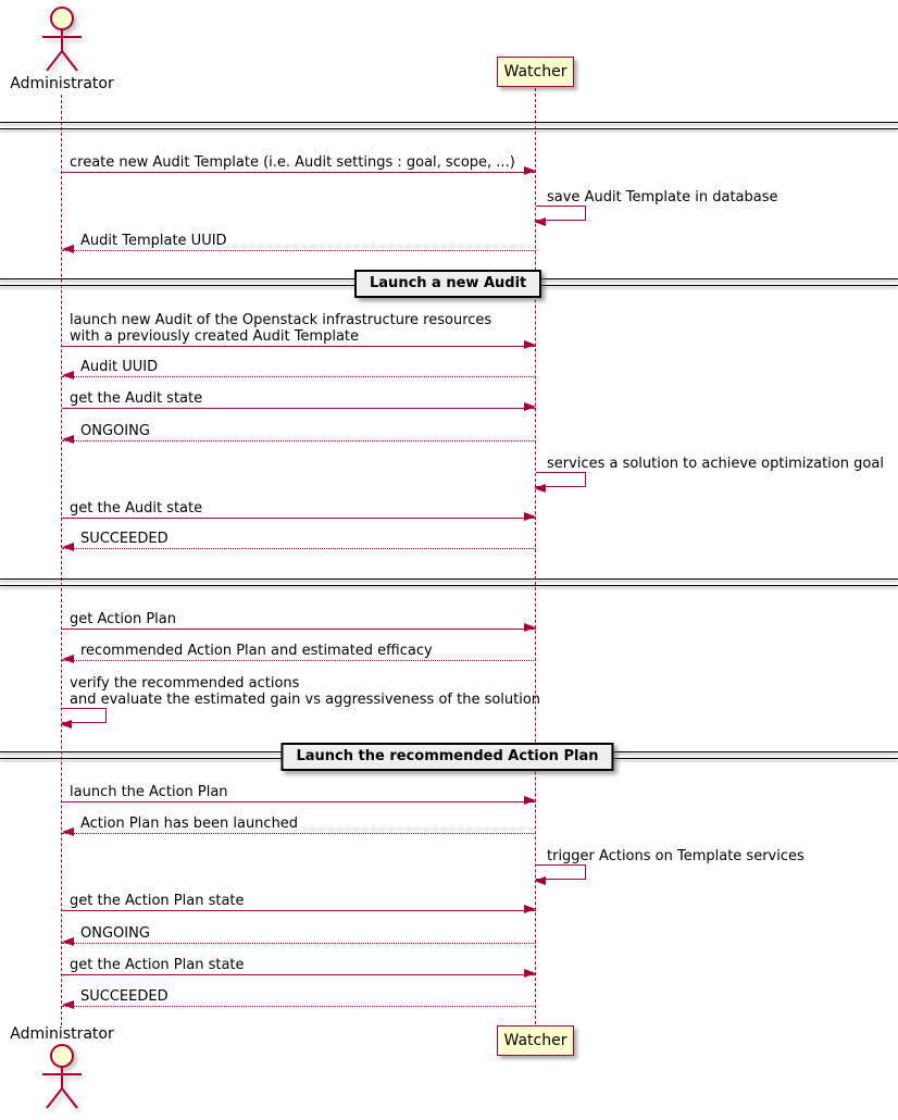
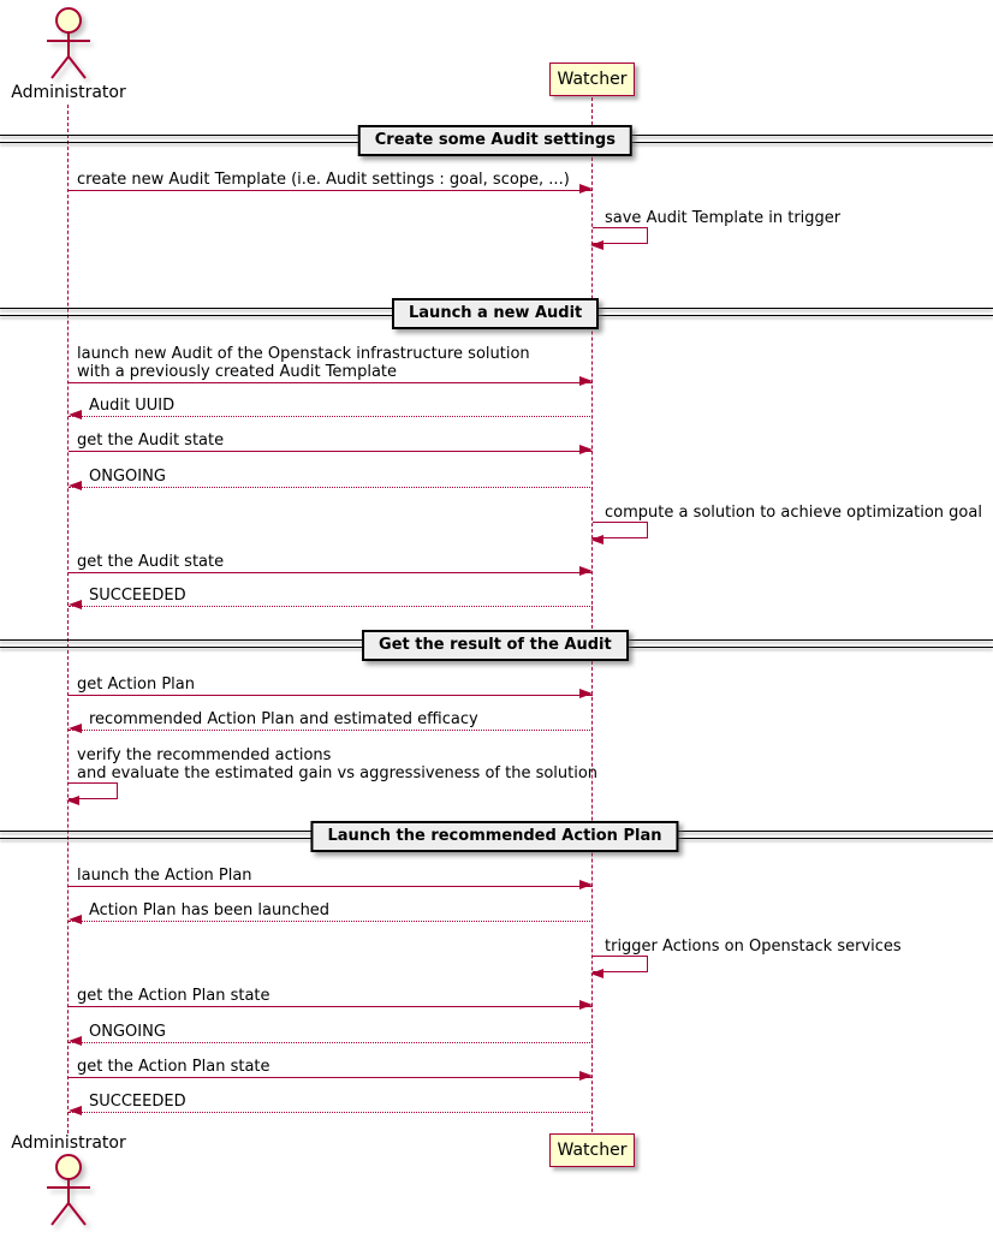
  Administrator
  Watcher
+ Create some Audit settings
  create new Audit Template (i.e. Audit settings : goal, scope, ...)
- save Audit Template in database
+ save Audit Template in trigger
- Audit Template UUID
  Launch a new Audit
- launch new Audit of the Openstack infrastructure resources
+ launch new Audit of the Openstack infrastructure solution
  with a previously created Audit Template
  Audit UUID
  get the Audit state
  ONGOING
- services a solution to achieve optimization goal
+ compute a solution to achieve optimization goal
  get the Audit state
  SUCCEEDED
+ Get the result of the Audit
  get Action Plan
  recommended Action Plan and estimated efficacy
  verify the recommended actions
  and evaluate the estimated gain vs aggressiveness of the solution
  Launch the recommended Action Plan
  launch the Action Plan
  Action Plan has been launched
- trigger Actions on Template services
+ trigger Actions on Openstack services
  get the Action Plan state
  ONGOING
  get the Action Plan state
  SUCCEEDED
  Administrator
  Watcher
